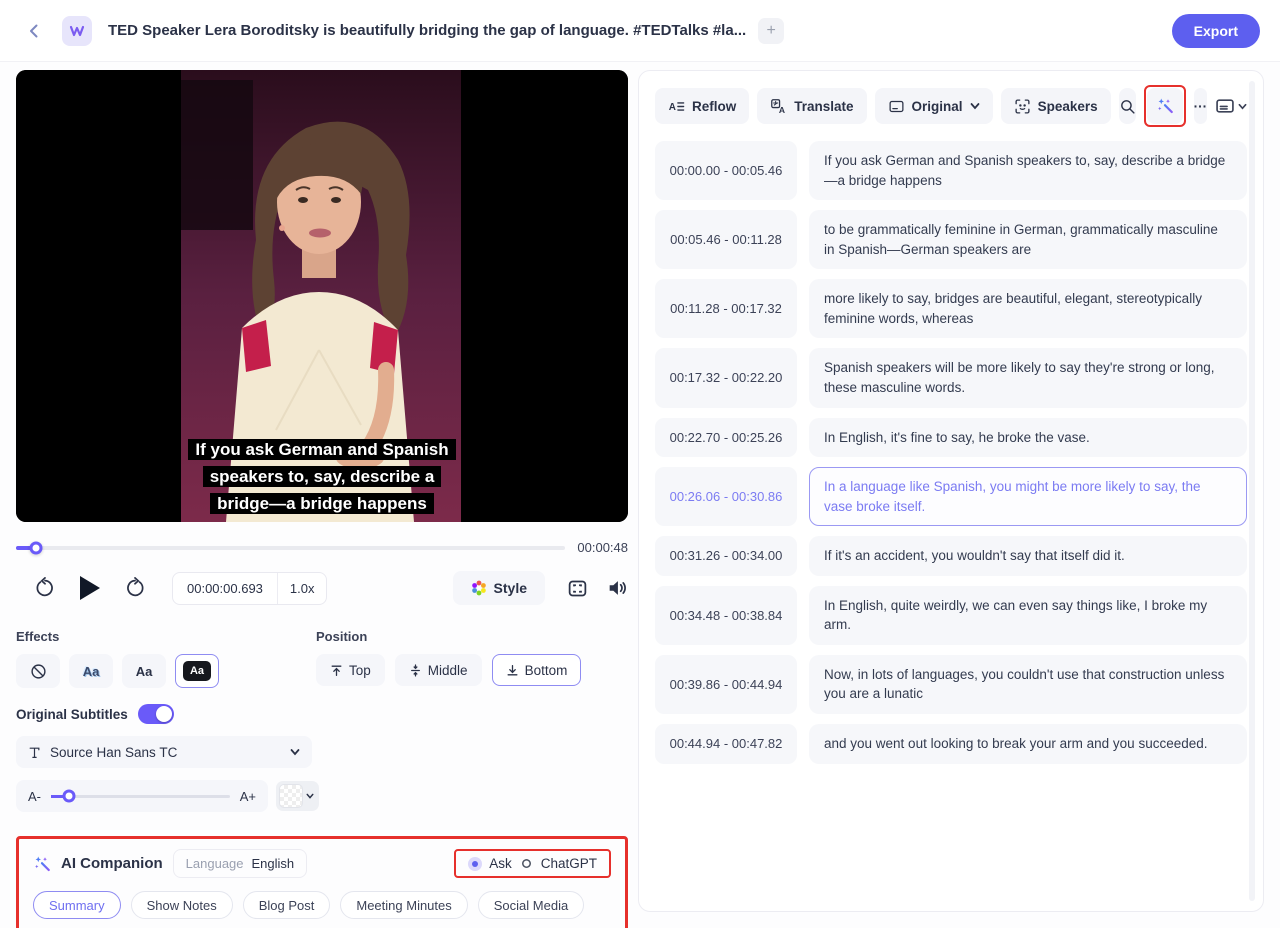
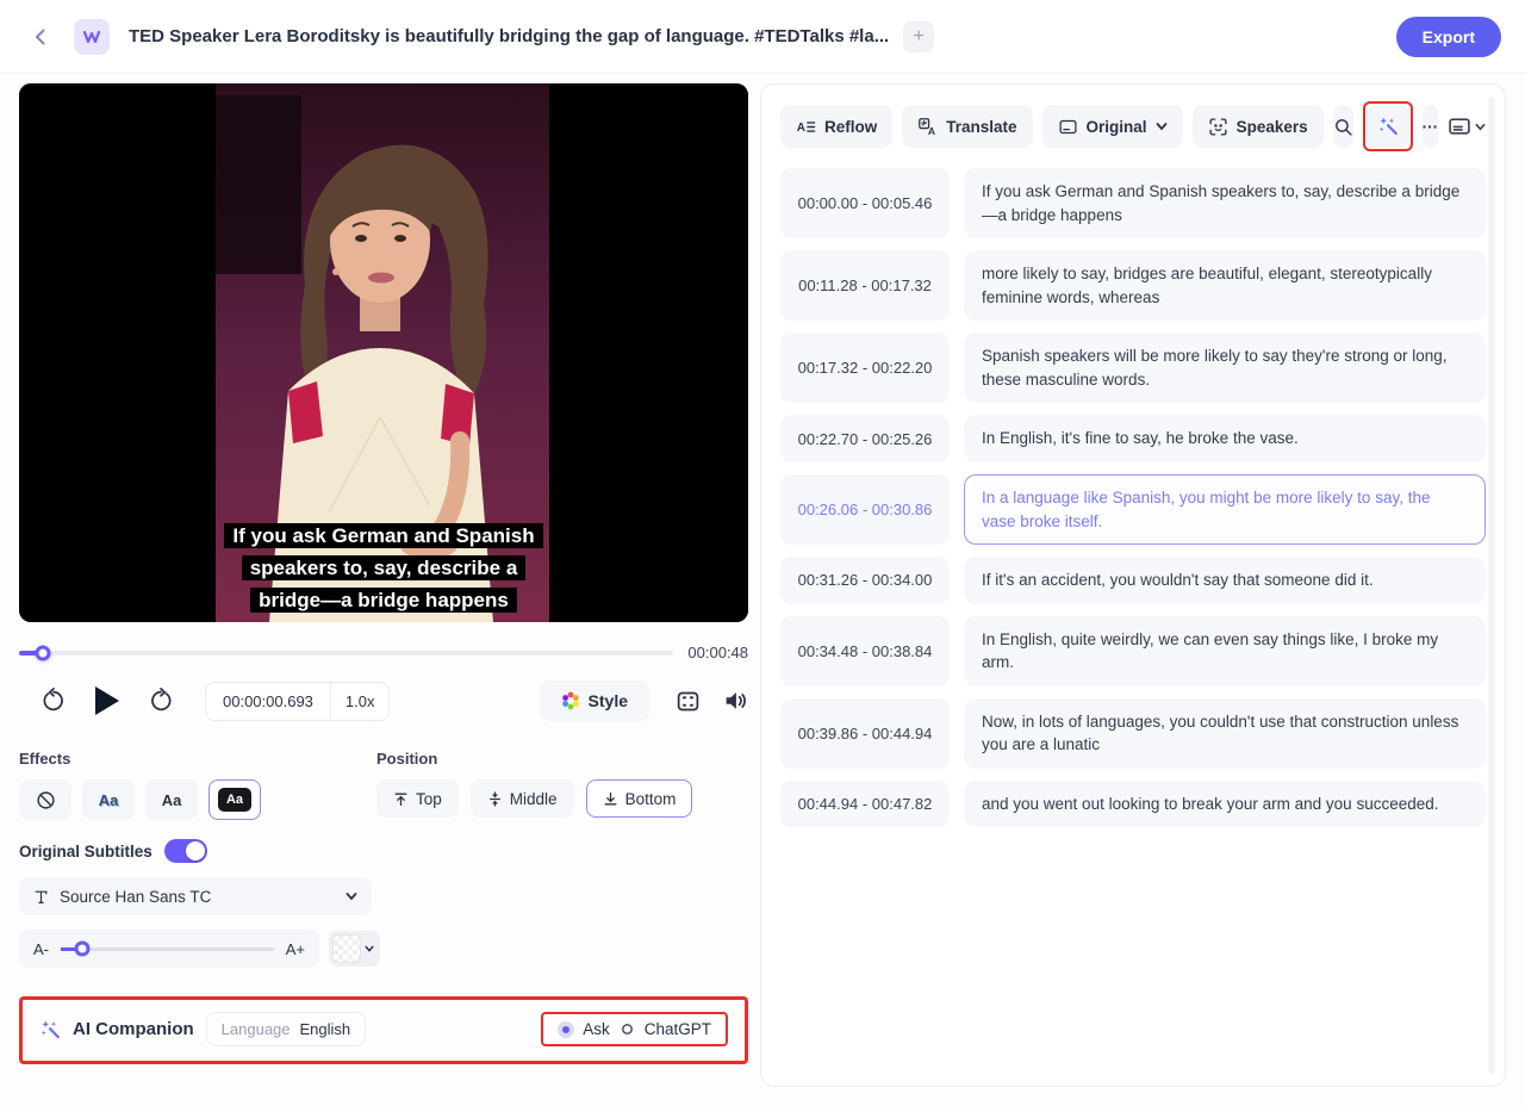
  TED Speaker Lera Boroditsky is beautifully bridging the gap of language. #TEDTalks #la...
  +
  Export
  If you ask German and Spanish
  speakers to, say, describe a
  bridge—a bridge happens
  00:00:48
  00:00:00.693
  1.0x
  Style
  Effects
  Aa
  Aa
  Aa
  Position
  Top
  Middle
  Bottom
  Original Subtitles
  Source Han Sans TC
  A-
  A+
  AI Companion
  Language
  English
  Ask
  ChatGPT
- Summary
- Show Notes
- Blog Post
- Meeting Minutes
- Social Media
  A
  Reflow
  A
  Translate
  Original
  Speakers
  ···
  00:00.00 - 00:05.46
  If you ask German and Spanish speakers to, say, describe a bridge—a bridge happens
- 00:05.46 - 00:11.28
- to be grammatically feminine in German, grammatically masculine in Spanish—German speakers are
  00:11.28 - 00:17.32
  more likely to say, bridges are beautiful, elegant, stereotypically feminine words, whereas
  00:17.32 - 00:22.20
  Spanish speakers will be more likely to say they're strong or long, these masculine words.
  00:22.70 - 00:25.26
  In English, it's fine to say, he broke the vase.
  00:26.06 - 00:30.86
  In a language like Spanish, you might be more likely to say, the vase broke itself.
  00:31.26 - 00:34.00
- If it's an accident, you wouldn't say that itself did it.
+ If it's an accident, you wouldn't say that someone did it.
  00:34.48 - 00:38.84
  In English, quite weirdly, we can even say things like, I broke my arm.
  00:39.86 - 00:44.94
  Now, in lots of languages, you couldn't use that construction unless you are a lunatic
  00:44.94 - 00:47.82
  and you went out looking to break your arm and you succeeded.
